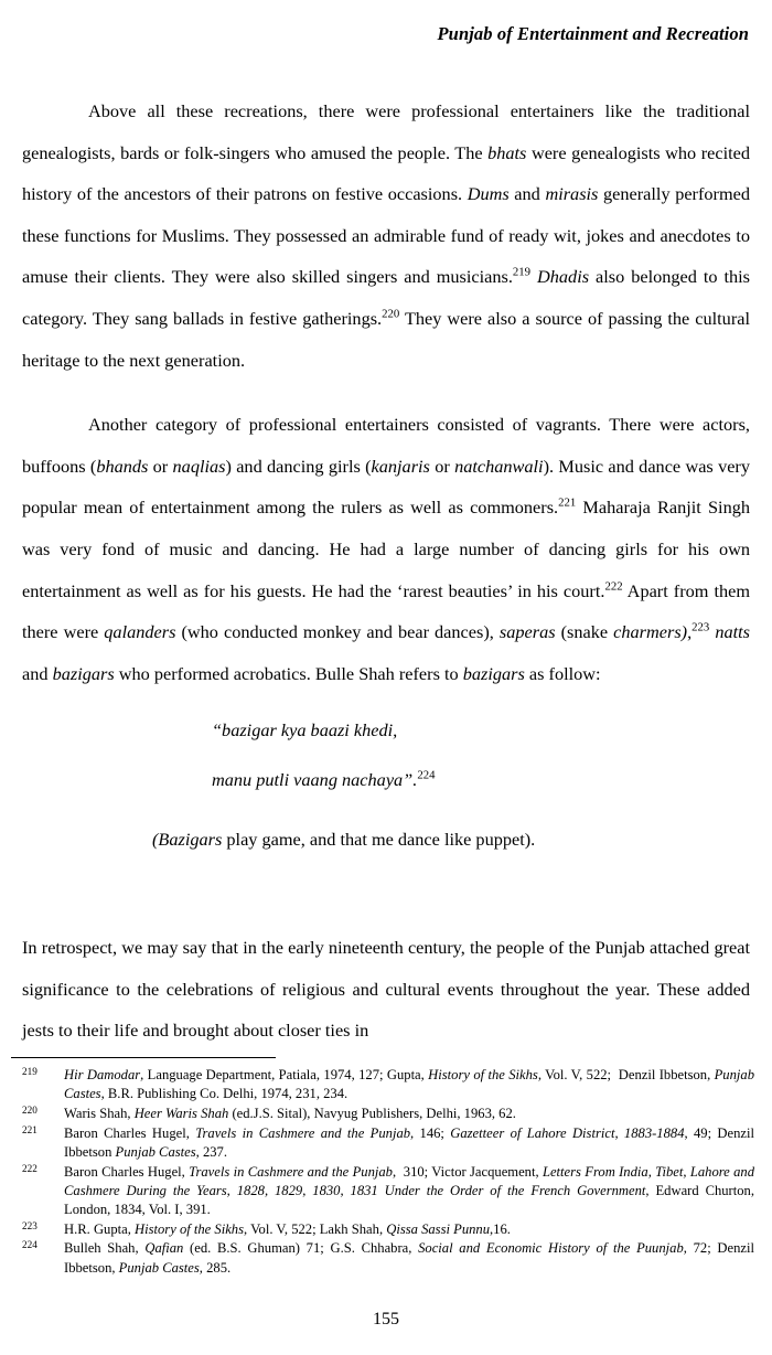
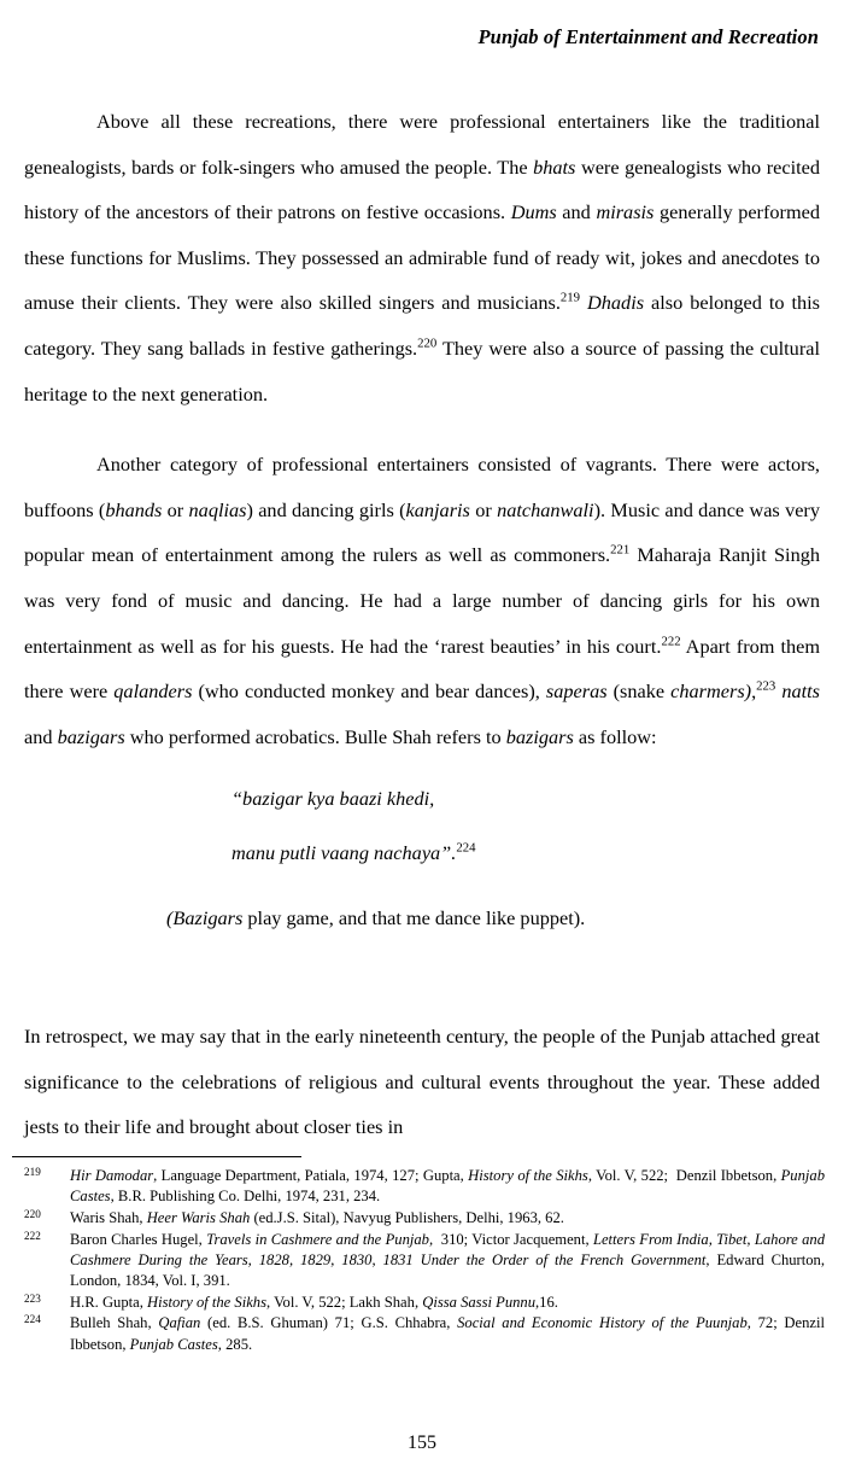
  Punjab of Entertainment and Recreation
  Above all these recreations, there were professional entertainers like the traditional genealogists, bards or folk-singers who amused the people. The bhats were genealogists who recited history of the ancestors of their patrons on festive occasions. Dums and mirasis generally performed these functions for Muslims. They possessed an admirable fund of ready wit, jokes and anecdotes to amuse their clients. They were also skilled singers and musicians.219 Dhadis also belonged to this category. They sang ballads in festive gatherings.220 They were also a source of passing the cultural heritage to the next generation.
  Another category of professional entertainers consisted of vagrants. There were actors, buffoons (bhands or naqlias) and dancing girls (kanjaris or natchanwali). Music and dance was very popular mean of entertainment among the rulers as well as commoners.221 Maharaja Ranjit Singh was very fond of music and dancing. He had a large number of dancing girls for his own entertainment as well as for his guests. He had the ‘rarest beauties’ in his court.222 Apart from them there were qalanders (who conducted monkey and bear dances), saperas (snake charmers),223 natts and bazigars who performed acrobatics. Bulle Shah refers to bazigars as follow:
  “bazigar kya baazi khedi,
  manu putli vaang nachaya”.224
  (Bazigars play game, and that me dance like puppet).
  In retrospect, we may say that in the early nineteenth century, the people of the Punjab attached great significance to the celebrations of religious and cultural events throughout the year. These added jests to their life and brought about closer ties in
  219
  Hir Damodar, Language Department, Patiala, 1974, 127; Gupta, History of the Sikhs, Vol. V, 522; Denzil Ibbetson, Punjab Castes, B.R. Publishing Co. Delhi, 1974, 231, 234.
  220
  Waris Shah, Heer Waris Shah (ed.J.S. Sital), Navyug Publishers, Delhi, 1963, 62.
- 221
- Baron Charles Hugel, Travels in Cashmere and the Punjab, 146; Gazetteer of Lahore District, 1883-1884, 49; Denzil Ibbetson Punjab Castes, 237.
  222
  Baron Charles Hugel, Travels in Cashmere and the Punjab, 310; Victor Jacquement, Letters From India, Tibet, Lahore and Cashmere During the Years, 1828, 1829, 1830, 1831 Under the Order of the French Government, Edward Churton, London, 1834, Vol. I, 391.
  223
  H.R. Gupta, History of the Sikhs, Vol. V, 522; Lakh Shah, Qissa Sassi Punnu,16.
  224
  Bulleh Shah, Qafian (ed. B.S. Ghuman) 71; G.S. Chhabra, Social and Economic History of the Puunjab, 72; Denzil Ibbetson, Punjab Castes, 285.
  155
